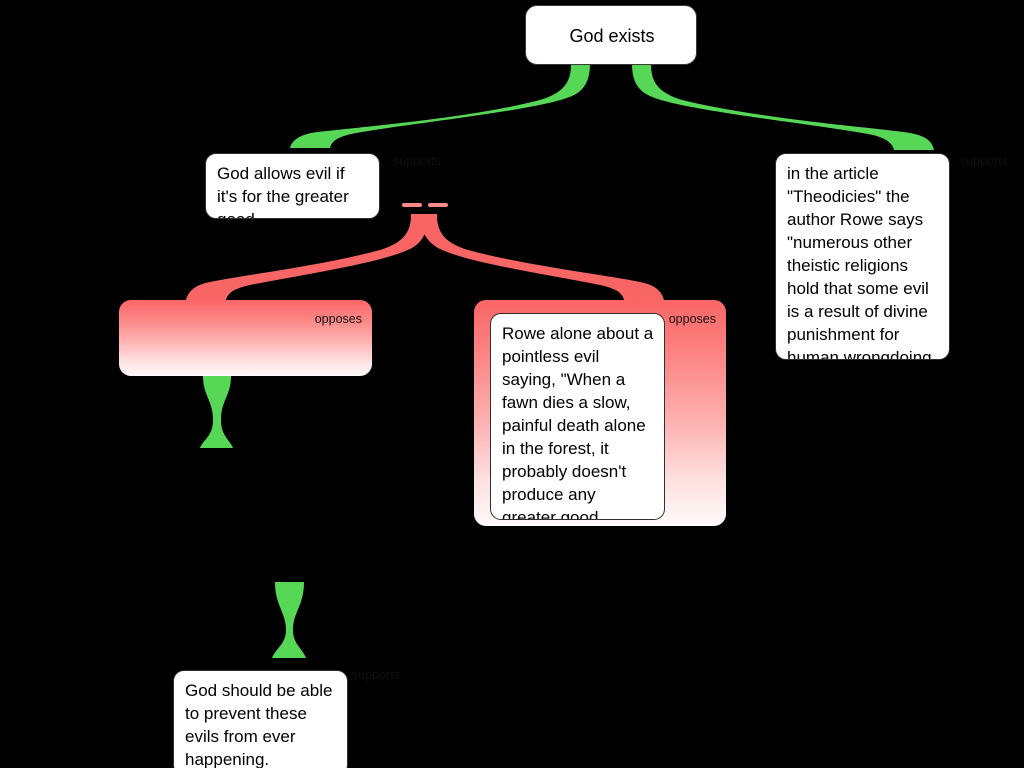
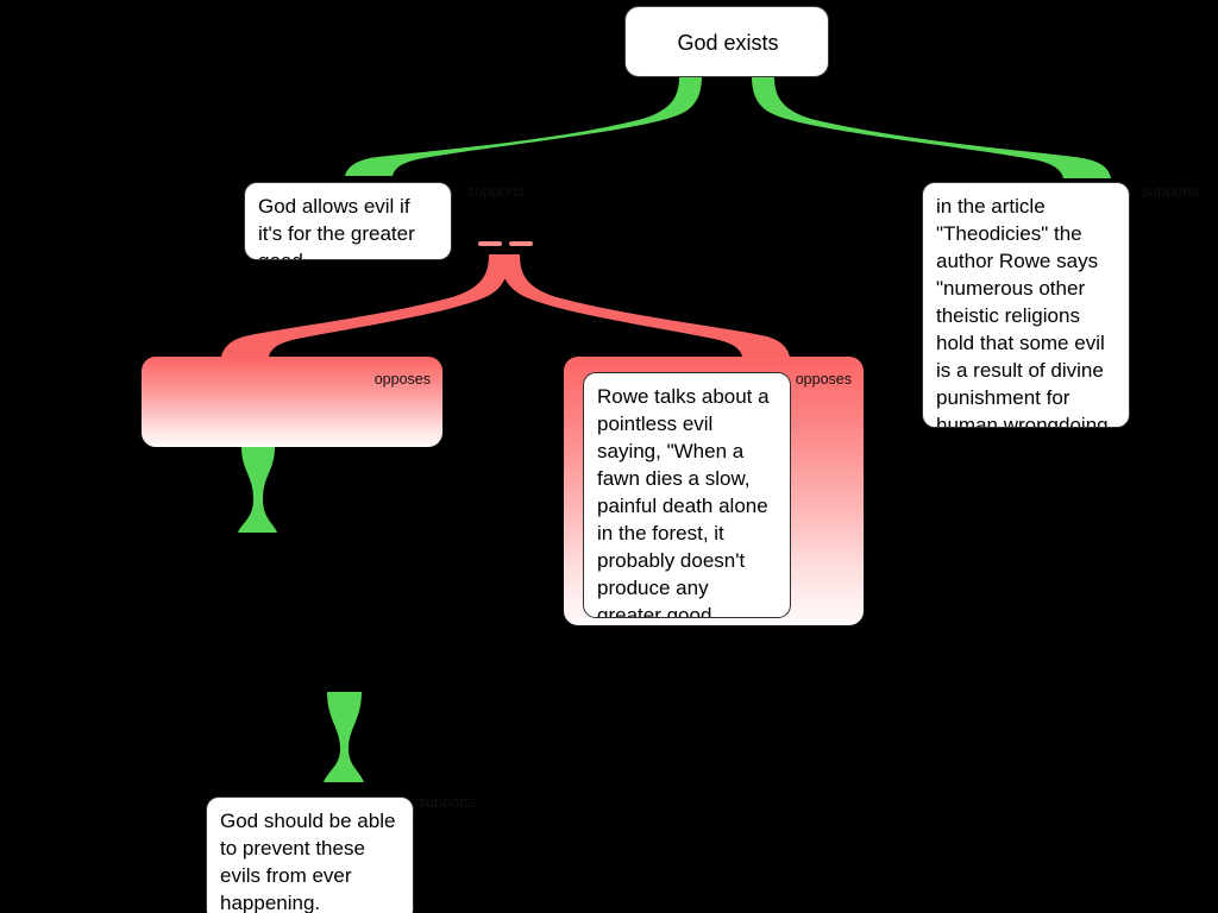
  God exists
  God allows evil if it's for the greater
  in the article "Theodicies" the author Rowe says "numerous other theistic religions hold that some evil is a result of divine punishment for human wrongdoing.
  opposes
  opposes
- Rowe alone about a pointless evil saying, "When a fawn dies a slow, painful death alone in the forest, it probably doesn't produce any greater good.
+ Rowe talks about a pointless evil saying, "When a fawn dies a slow, painful death alone in the forest, it probably doesn't produce any greater good.
  God should be able to prevent these evils from ever happening.
